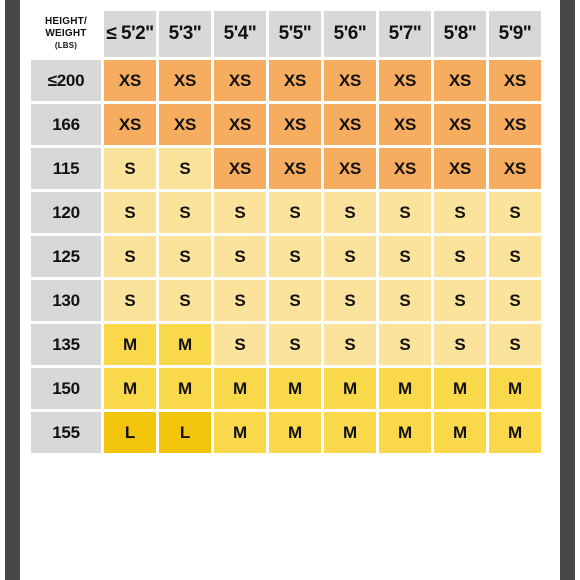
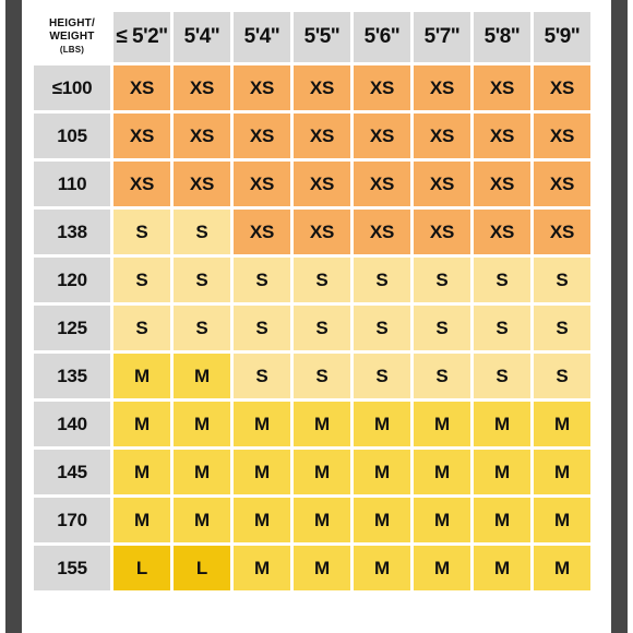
- HEIGHT/ WEIGHT (LBS)	≤ 5'2"	5'3"	5'4"	5'5"	5'6"	5'7"	5'8"	5'9"
+ HEIGHT/ WEIGHT (LBS)	≤ 5'2"	5'4"	5'4"	5'5"	5'6"	5'7"	5'8"	5'9"
- ≤200	XS	XS	XS	XS	XS	XS	XS	XS
+ ≤100	XS	XS	XS	XS	XS	XS	XS	XS
- 166	XS	XS	XS	XS	XS	XS	XS	XS
+ 105	XS	XS	XS	XS	XS	XS	XS	XS
+ 110	XS	XS	XS	XS	XS	XS	XS	XS
- 115	S	S	XS	XS	XS	XS	XS	XS
+ 138	S	S	XS	XS	XS	XS	XS	XS
  120	S	S	S	S	S	S	S	S
  125	S	S	S	S	S	S	S	S
- 130	S	S	S	S	S	S	S	S
  135	M	M	S	S	S	S	S	S
+ 140	M	M	M	M	M	M	M	M
+ 145	M	M	M	M	M	M	M	M
- 150	M	M	M	M	M	M	M	M
+ 170	M	M	M	M	M	M	M	M
  155	L	L	M	M	M	M	M	M
